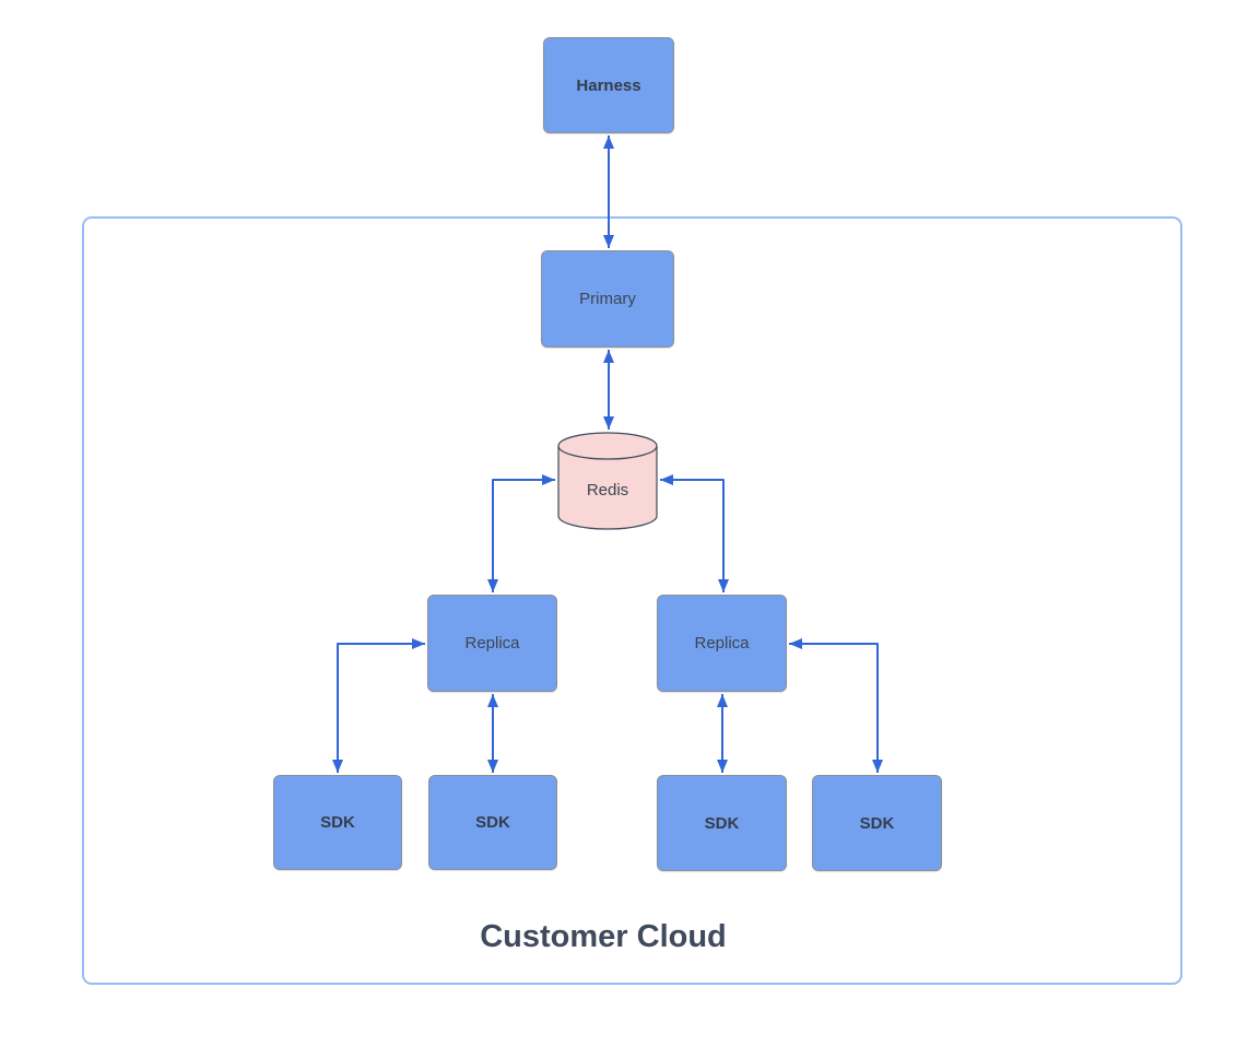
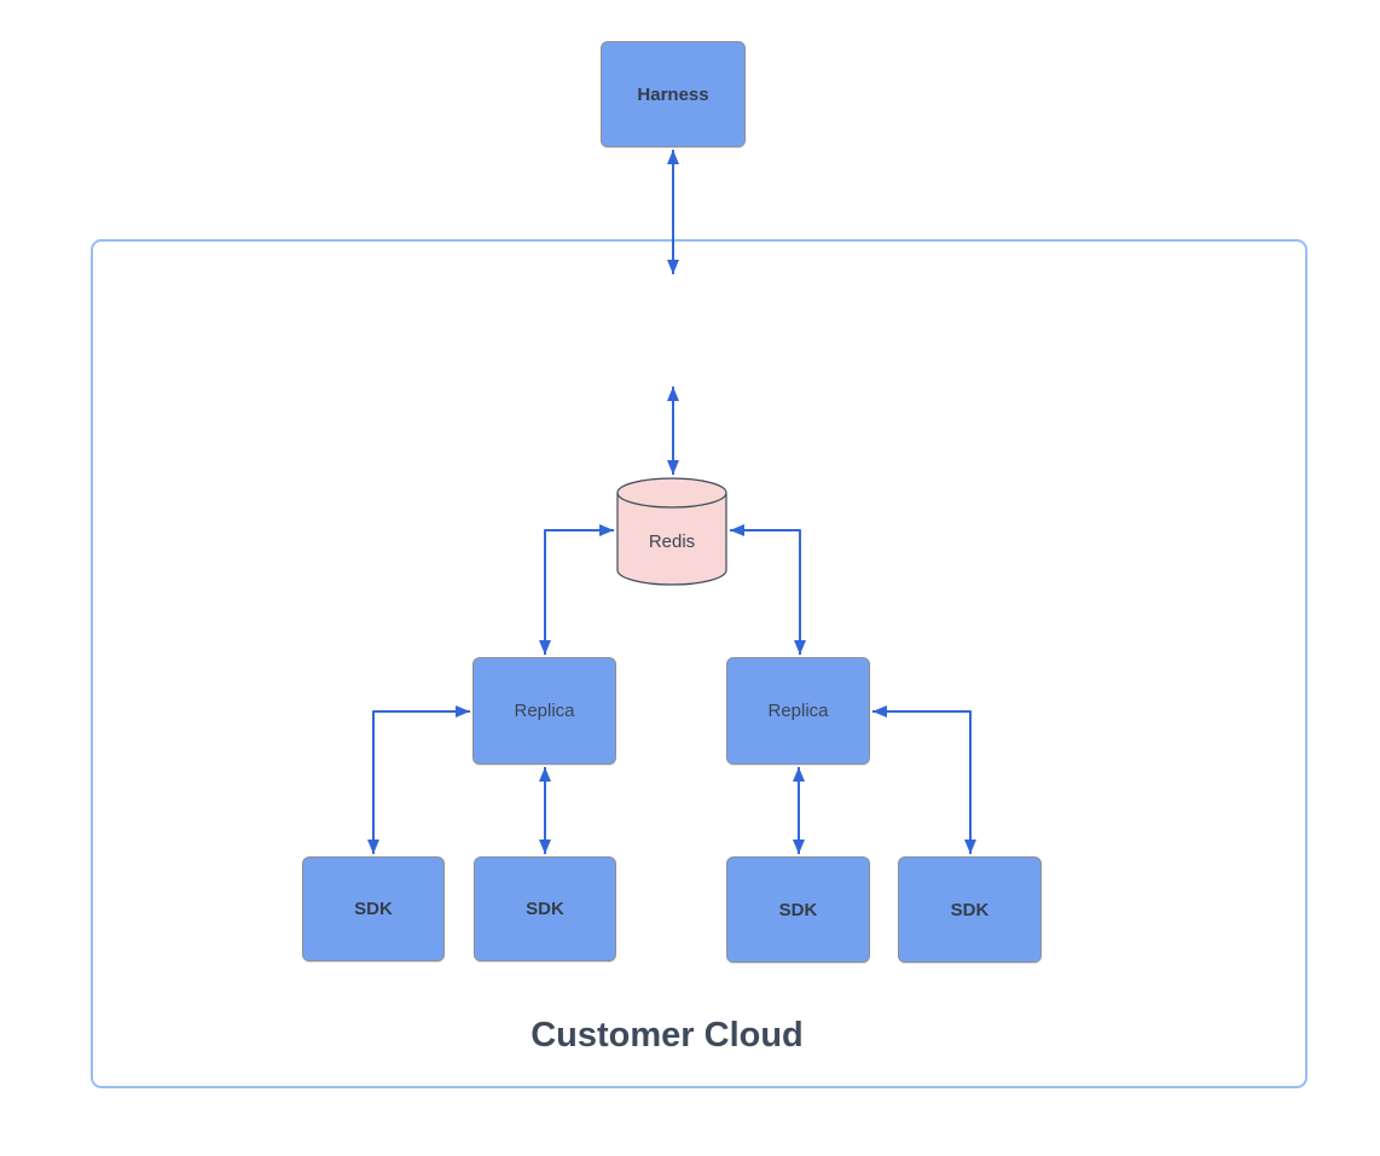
  Customer Cloud
  Harness
- Primary
  Redis
  Replica
  Replica
  SDK
  SDK
  SDK
  SDK
